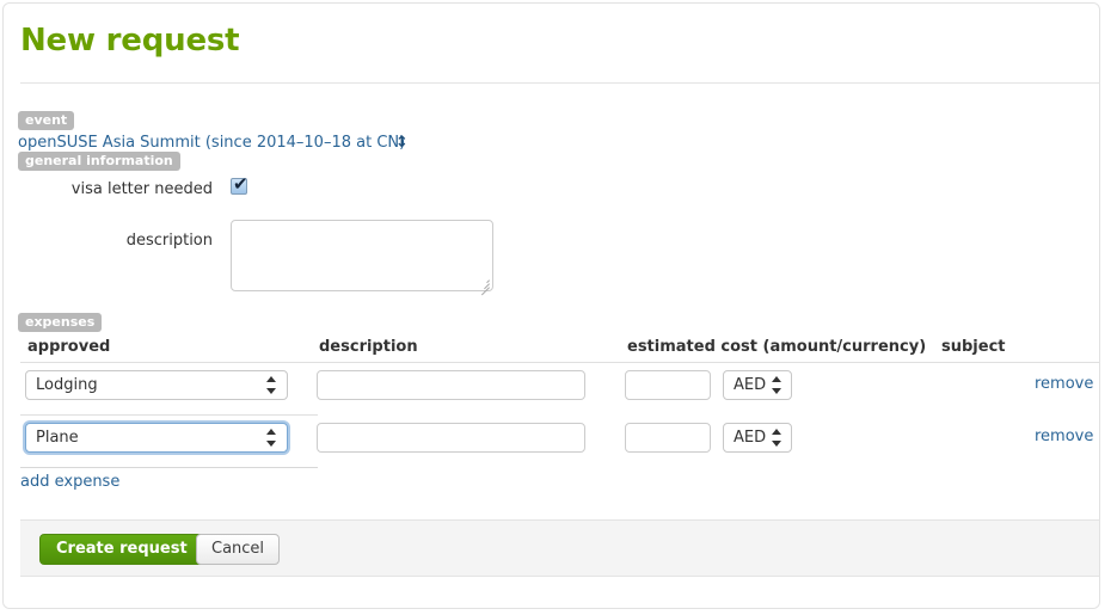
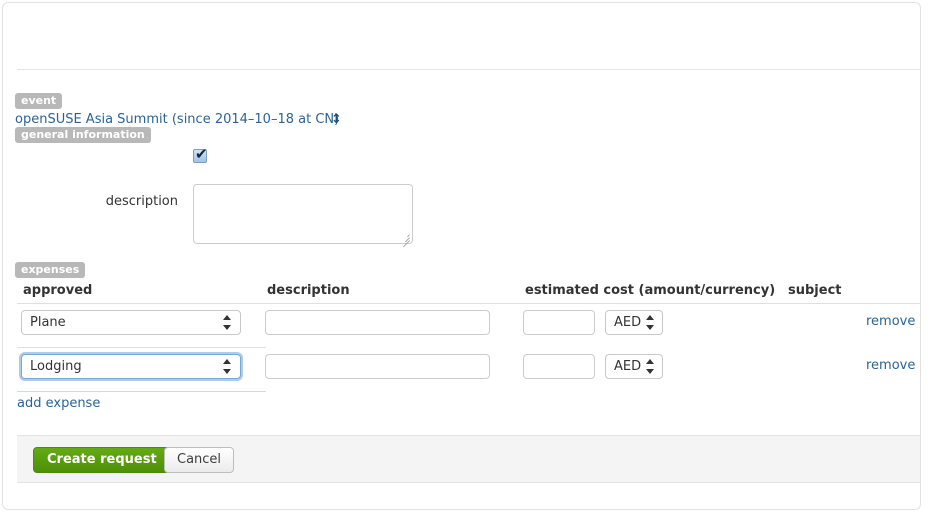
- New request
  event
  openSUSE Asia Summit (since 2014–10–18 at CN)
  ↕
  general information
- visa letter needed
  ✔
  description
  expenses
  approved
  description
  estimated cost (amount/currency)
  subject
- Lodging
+ Plane
  AED
  remove
- Plane
+ Lodging
  AED
  remove
  add expense
  Create request
  Cancel
